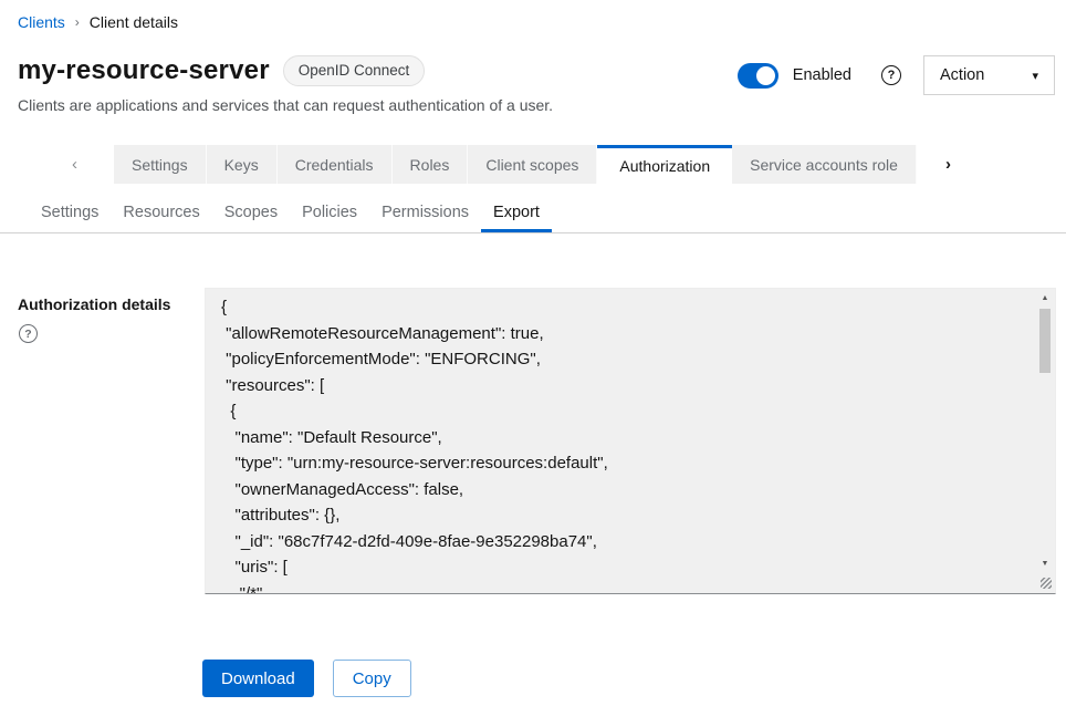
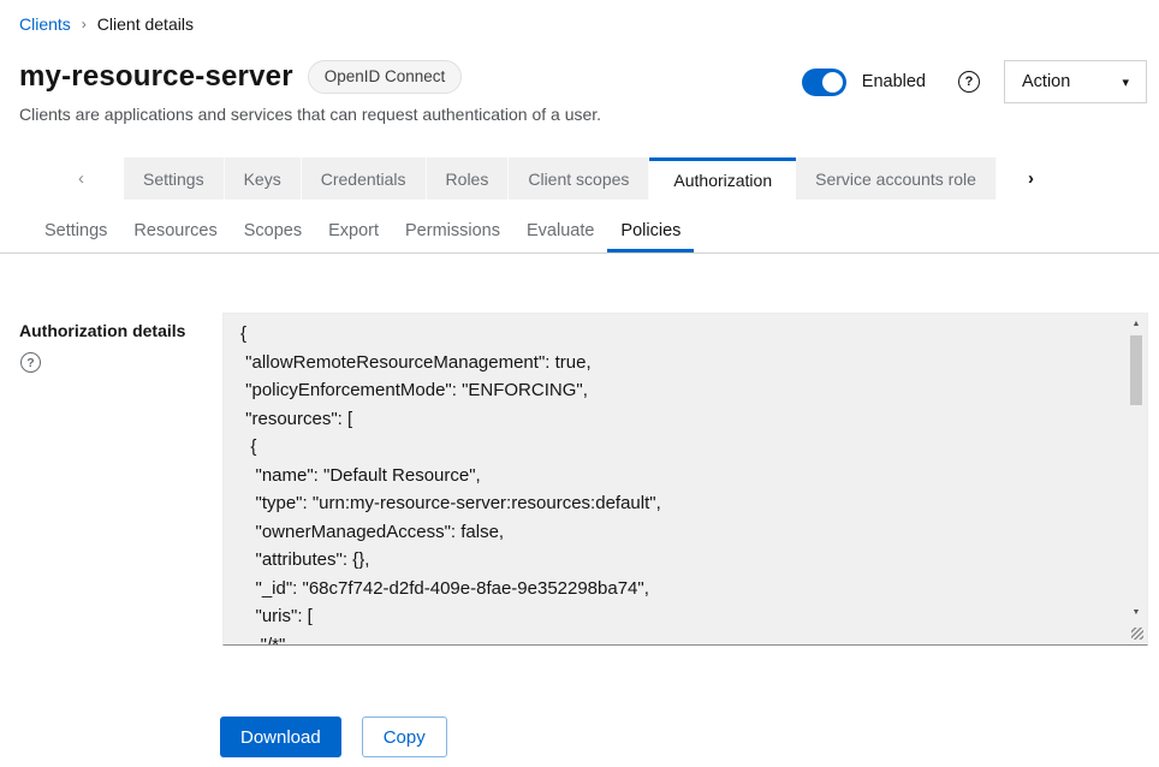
  Clients
  ›
  Client details
  my-resource-server
  OpenID Connect
  Enabled
  ?
  Action
  ▾
  Clients are applications and services that can request authentication of a user.
  ‹
  Settings
  Keys
  Credentials
  Roles
  Client scopes
  Authorization
  Service accounts role
  ›
  Settings
  Resources
  Scopes
- Policies
+ Export
  Permissions
+ Evaluate
- Export
+ Policies
  Authorization details
  ?
  {
  "allowRemoteResourceManagement": true,
  "policyEnforcementMode": "ENFORCING",
  "resources": [
  {
  "name": "Default Resource",
  "type": "urn:my-resource-server:resources:default",
  "ownerManagedAccess": false,
  "attributes": {},
  "_id": "68c7f742-d2fd-409e-8fae-9e352298ba74",
  "uris": [
  Download
  Copy
